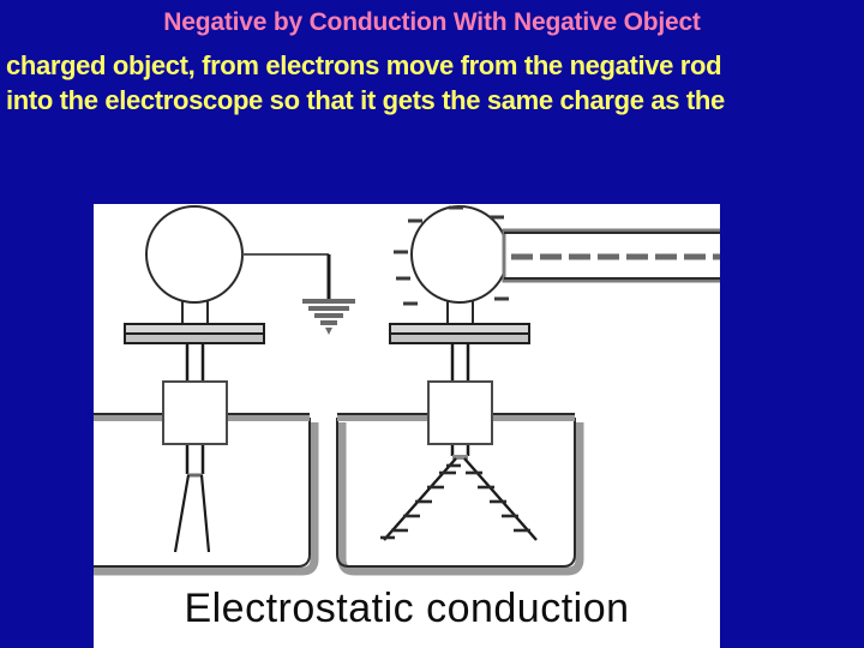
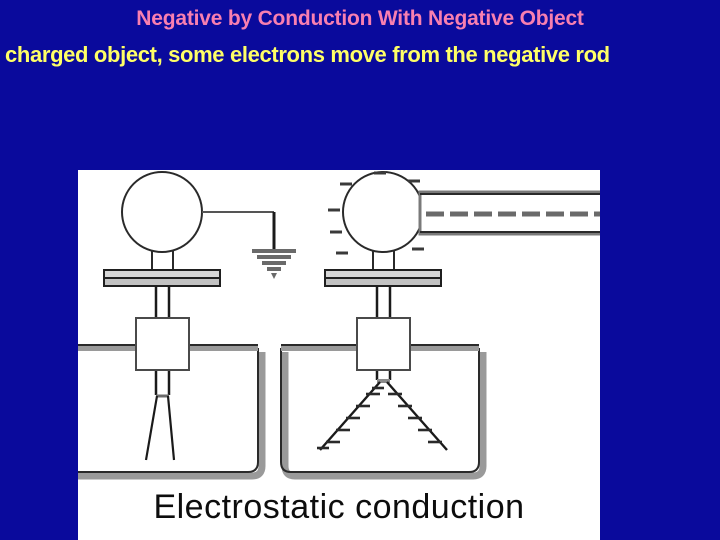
  Negative by Conduction With Negative Object
- charged object, from electrons move from the negative rod
+ charged object, some electrons move from the negative rod
- into the electroscope so that it gets the same charge as the
  Electrostatic conduction
